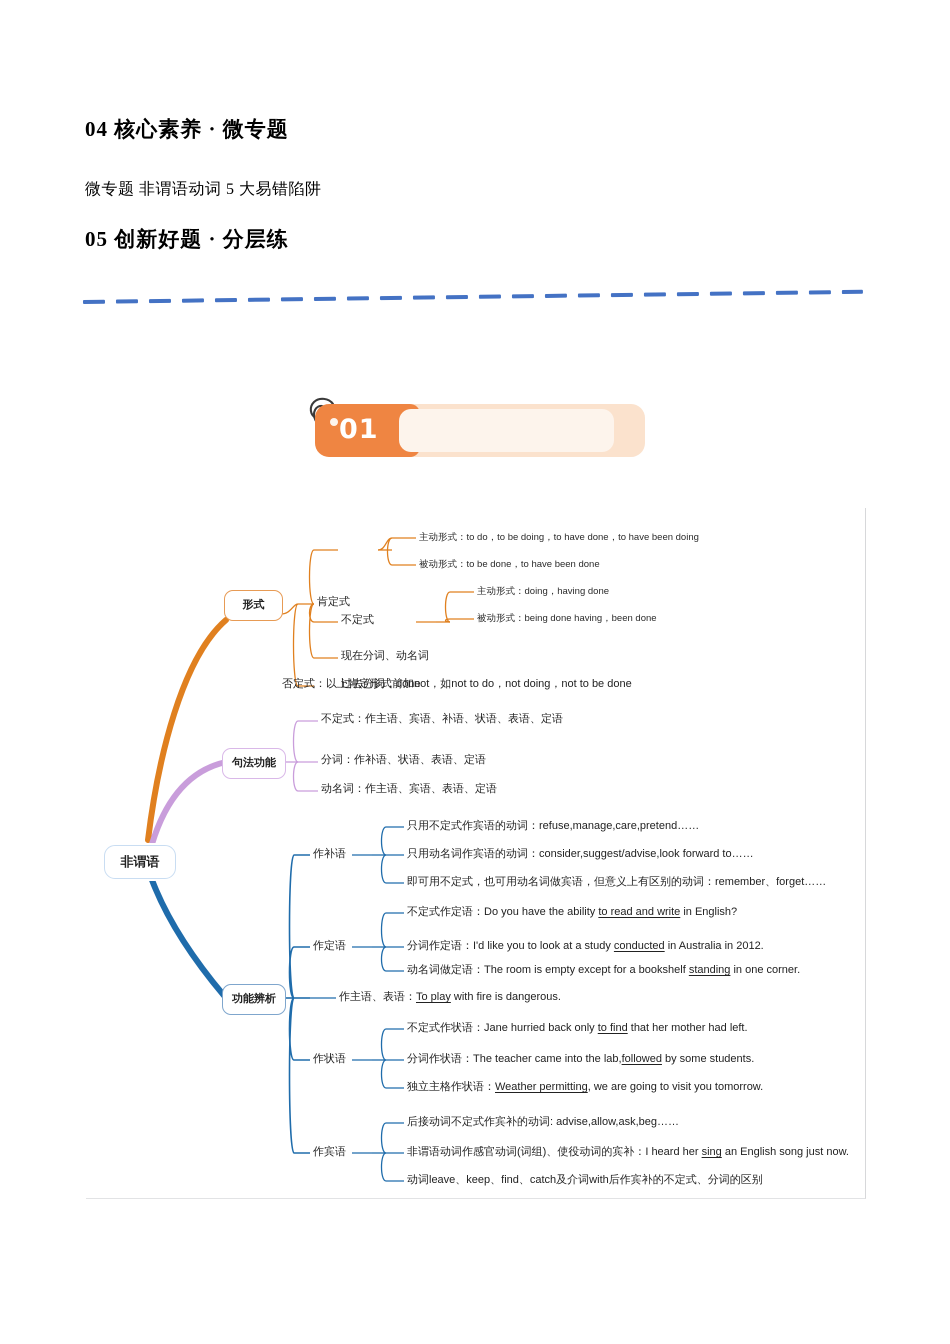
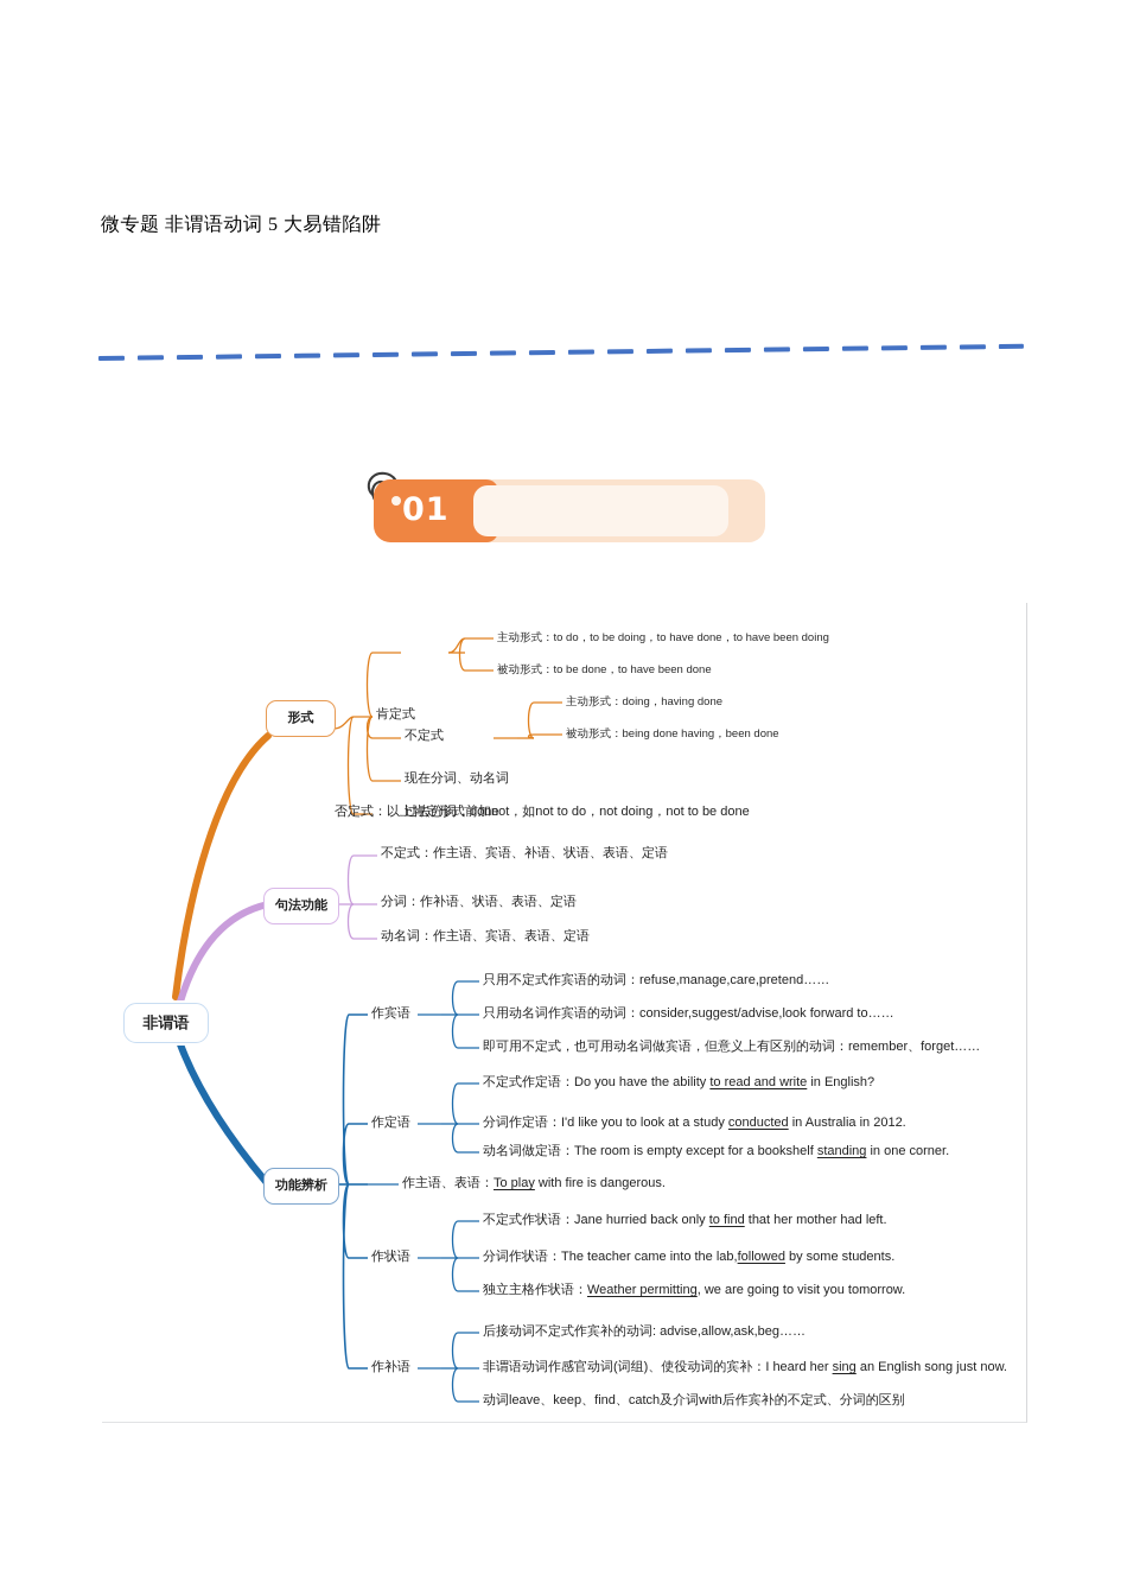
- 04 核心素养 · 微专题
  微专题 非谓语动词 5 大易错陷阱
- 05 创新好题 · 分层练
  01
  非谓语
  形式
  句法功能
  功能辨析
  肯定式
  不定式
  现在分词、动名词
  过去分词：done
  否定式：以上肯定形式前加not，如not to do，not doing，not to be done
  主动形式：to do，to be doing，to have done，to have been doing
  被动形式：to be done，to have been done
  主动形式：doing，having done
  被动形式：being done having，been done
  不定式：作主语、宾语、补语、状语、表语、定语
  分词：作补语、状语、表语、定语
  动名词：作主语、宾语、表语、定语
- 作补语
+ 作宾语
  作定语
  作主语、表语：To play with fire is dangerous.
  作状语
- 作宾语
+ 作补语
  只用不定式作宾语的动词：refuse,manage,care,pretend……
  只用动名词作宾语的动词：consider,suggest/advise,look forward to……
  即可用不定式，也可用动名词做宾语，但意义上有区别的动词：remember、forget……
  不定式作定语：Do you have the ability to read and write in English?
  分词作定语：I'd like you to look at a study conducted in Australia in 2012.
  动名词做定语：The room is empty except for a bookshelf standing in one corner.
  不定式作状语：Jane hurried back only to find that her mother had left.
  分词作状语：The teacher came into the lab,followed by some students.
  独立主格作状语：Weather permitting, we are going to visit you tomorrow.
  后接动词不定式作宾补的动词: advise,allow,ask,beg……
  非谓语动词作感官动词(词组)、使役动词的宾补：I heard her sing an English song just now.
  动词leave、keep、find、catch及介词with后作宾补的不定式、分词的区别
